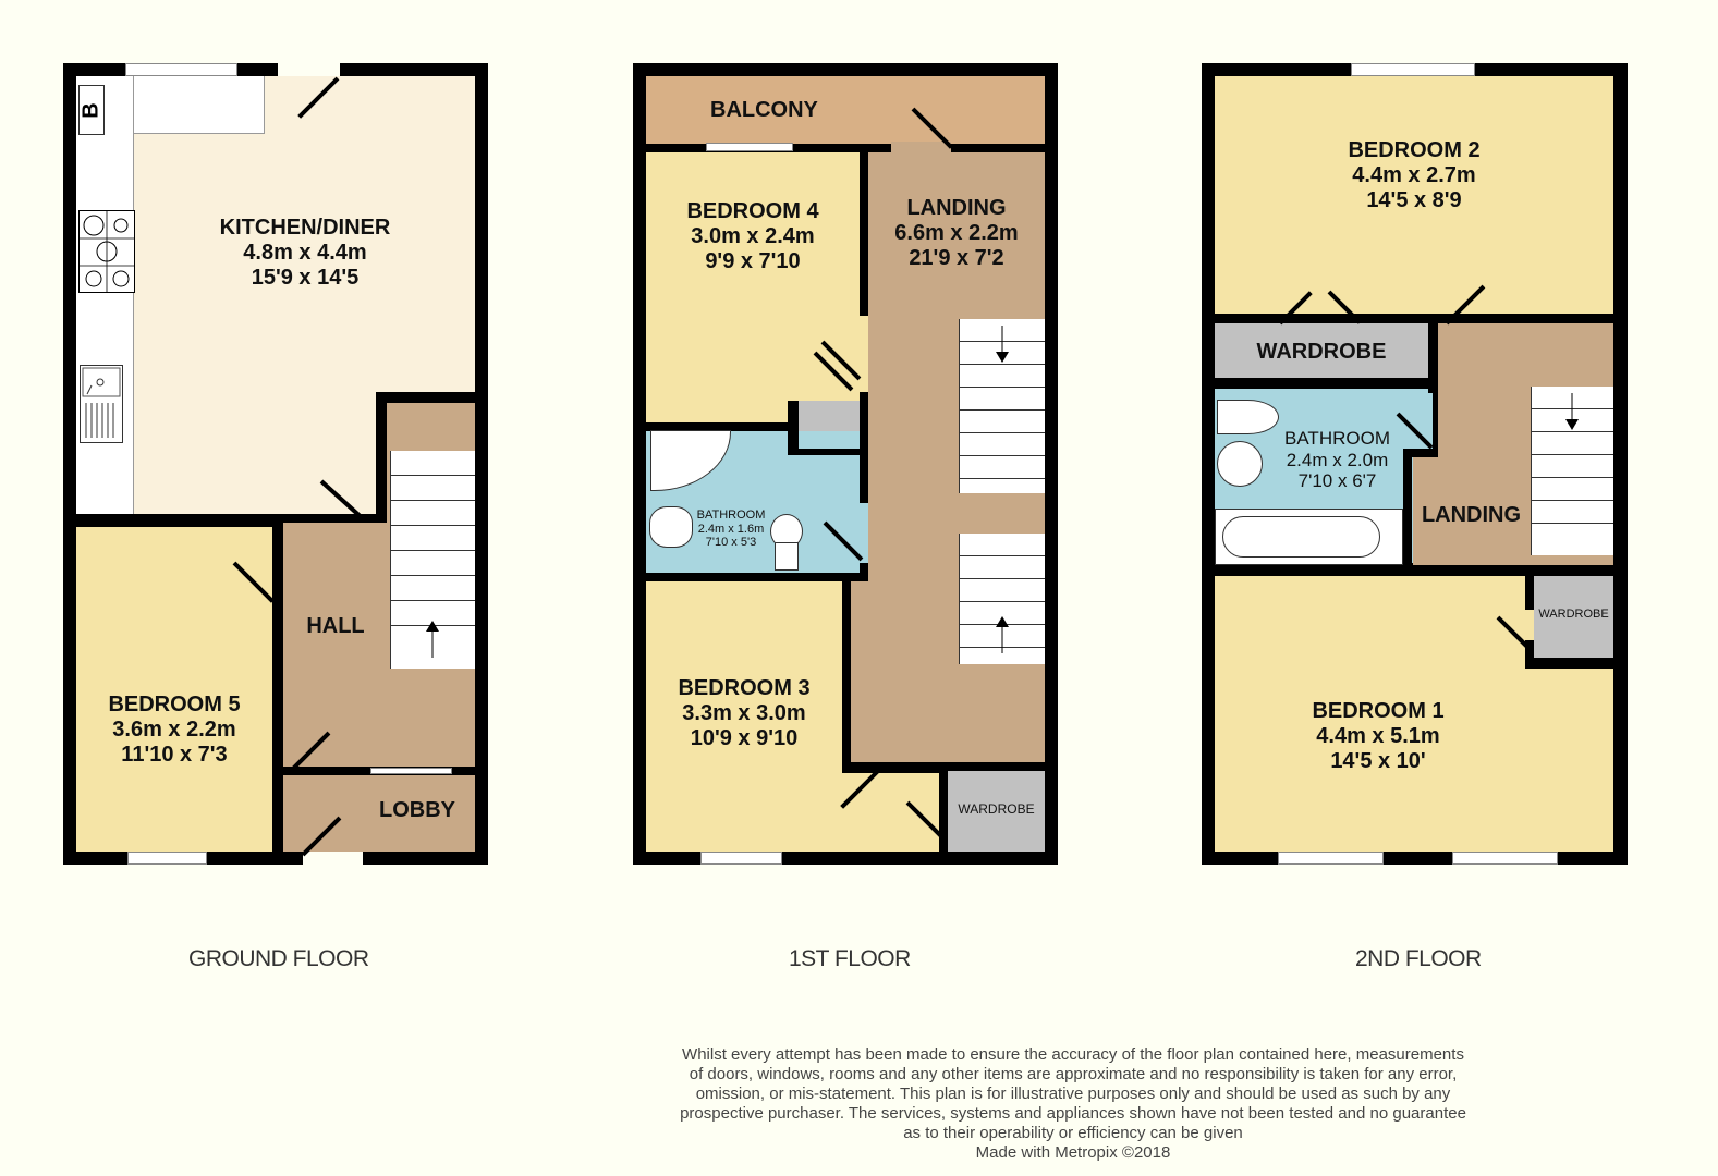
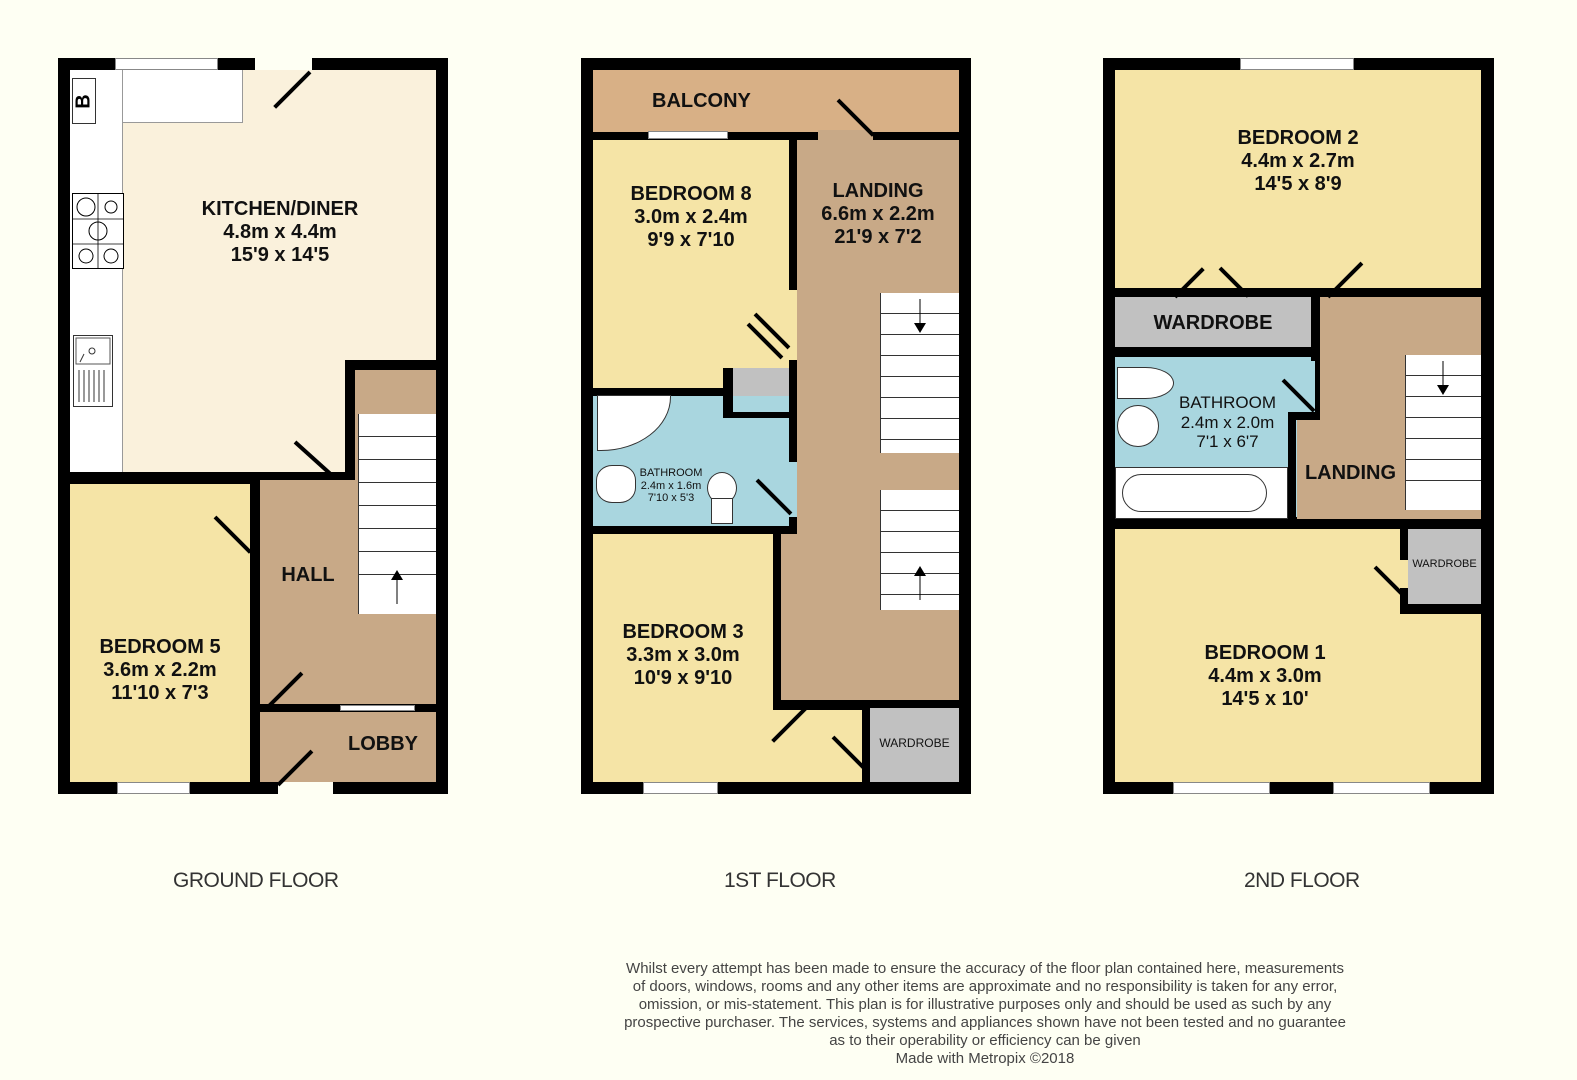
  KITCHEN/DINER
  4.8m x 4.4m
  15'9 x 14'5
  BEDROOM 5
  3.6m x 2.2m
  11'10 x 7'3
  HALL
  LOBBY
  GROUND FLOOR
  BALCONY
- BEDROOM 4
+ BEDROOM 8
  3.0m x 2.4m
  9'9 x 7'10
  LANDING
  6.6m x 2.2m
  21'9 x 7'2
  BATHROOM
  2.4m x 1.6m
  7'10 x 5'3
  BEDROOM 3
  3.3m x 3.0m
  10'9 x 9'10
  WARDROBE
  1ST FLOOR
  BEDROOM 2
  4.4m x 2.7m
  14'5 x 8'9
  WARDROBE
  BATHROOM
  2.4m x 2.0m
- 7'10 x 6'7
+ 7'1 x 6'7
  LANDING
  WARDROBE
  BEDROOM 1
- 4.4m x 5.1m
+ 4.4m x 3.0m
  14'5 x 10'
  2ND FLOOR
  Whilst every attempt has been made to ensure the accuracy of the floor plan contained here, measurements
  of doors, windows, rooms and any other items are approximate and no responsibility is taken for any error,
  omission, or mis-statement. This plan is for illustrative purposes only and should be used as such by any
  prospective purchaser. The services, systems and appliances shown have not been tested and no guarantee
  as to their operability or efficiency can be given
  Made with Metropix ©2018
